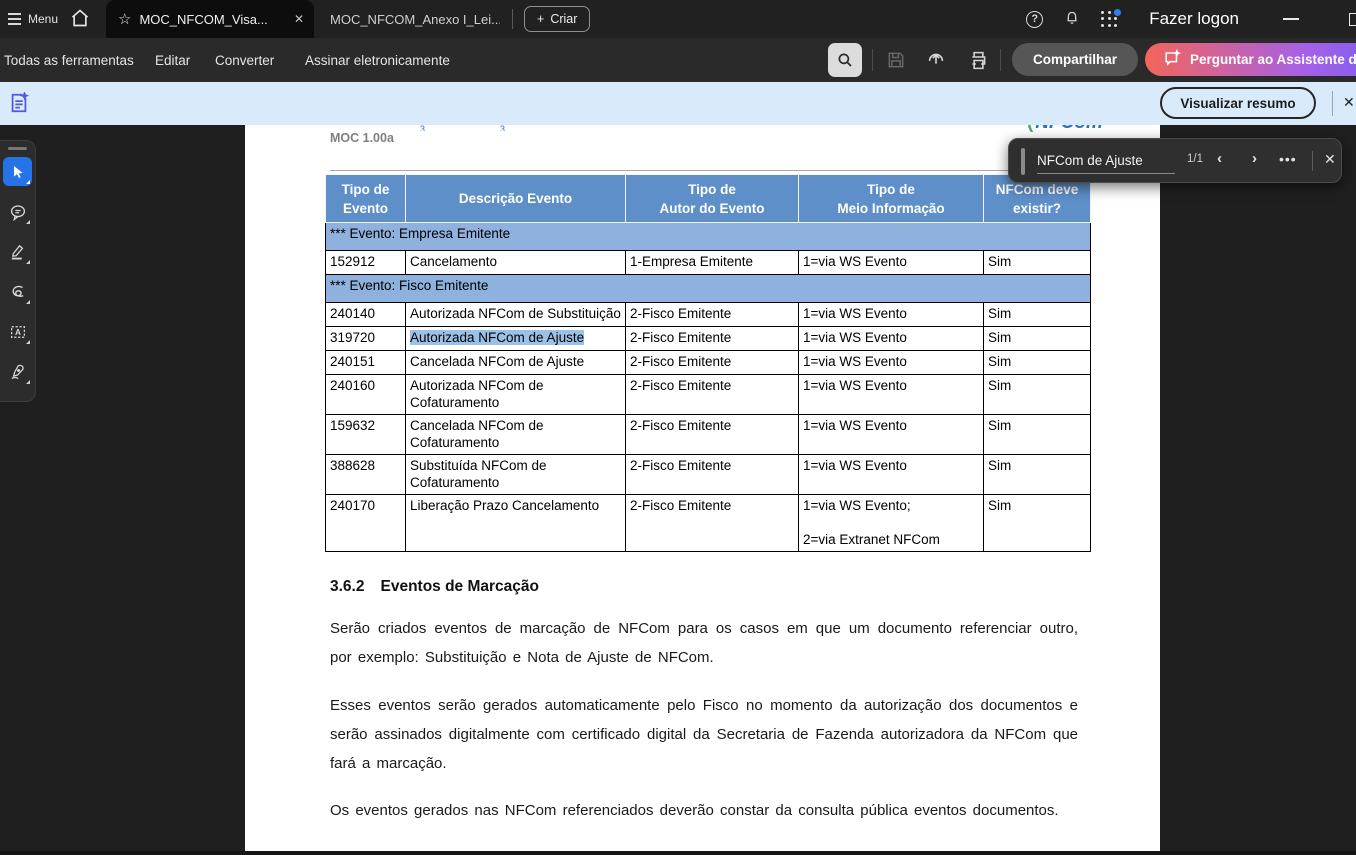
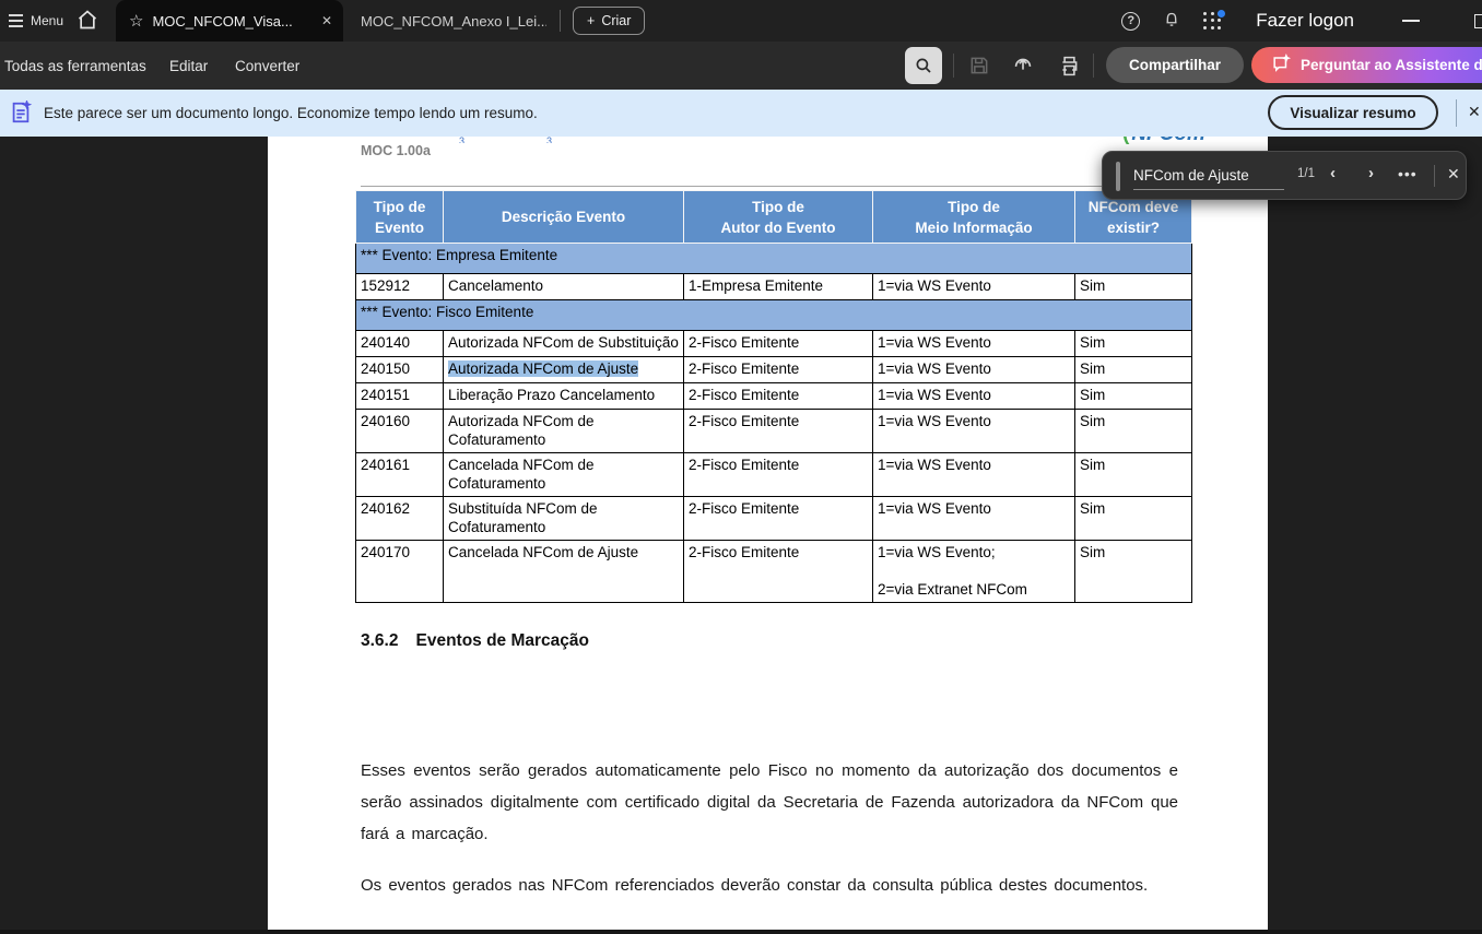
  Menu
  ☆
  MOC_NFCOM_Visa...
  ✕
  MOC_NFCOM_Anexo I_Lei..
  +
  Criar
  ?
  Fazer logon
  Todas as ferramentas
  Editar
  Converter
- Assinar eletronicamente
  Compartilhar
  Perguntar ao Assistente d
+ Este parece ser um documento longo. Economize tempo lendo um resumo.
  Visualizar resumo
  ✕
  3
  3
  MOC 1.00a
  Tipo de Evento	Descrição Evento	Tipo de Autor do Evento	Tipo de Meio Informação	NFCom deve existir?
  *** Evento: Empresa Emitente
  152912	Cancelamento	1-Empresa Emitente	1=via WS Evento	Sim
  *** Evento: Fisco Emitente
  240140	Autorizada NFCom de Substituição	2-Fisco Emitente	1=via WS Evento	Sim
- 319720	Autorizada NFCom de Ajuste	2-Fisco Emitente	1=via WS Evento	Sim
+ 240150	Autorizada NFCom de Ajuste	2-Fisco Emitente	1=via WS Evento	Sim
- 240151	Cancelada NFCom de Ajuste	2-Fisco Emitente	1=via WS Evento	Sim
+ 240151	Liberação Prazo Cancelamento	2-Fisco Emitente	1=via WS Evento	Sim
  240160	Autorizada NFCom de Cofaturamento	2-Fisco Emitente	1=via WS Evento	Sim
- 159632	Cancelada NFCom de Cofaturamento	2-Fisco Emitente	1=via WS Evento	Sim
+ 240161	Cancelada NFCom de Cofaturamento	2-Fisco Emitente	1=via WS Evento	Sim
- 388628	Substituída NFCom de Cofaturamento	2-Fisco Emitente	1=via WS Evento	Sim
+ 240162	Substituída NFCom de Cofaturamento	2-Fisco Emitente	1=via WS Evento	Sim
- 240170	Liberação Prazo Cancelamento	2-Fisco Emitente	1=via WS Evento; 2=via Extranet NFCom	Sim
+ 240170	Cancelada NFCom de Ajuste	2-Fisco Emitente	1=via WS Evento; 2=via Extranet NFCom	Sim
  3.6.2 Eventos de Marcação
- Serão criados eventos de marcação de NFCom para os casos em que um documento referenciar outro, por exemplo: Substituição e Nota de Ajuste de NFCom.
  Esses eventos serão gerados automaticamente pelo Fisco no momento da autorização dos documentos e serão assinados digitalmente com certificado digital da Secretaria de Fazenda autorizadora da NFCom que fará a marcação.
- Os eventos gerados nas NFCom referenciados deverão constar da consulta pública eventos documentos.
+ Os eventos gerados nas NFCom referenciados deverão constar da consulta pública destes documentos.
- A
  NFCom de Ajuste
  1/1
  ‹
  ›
  •••
  ✕
